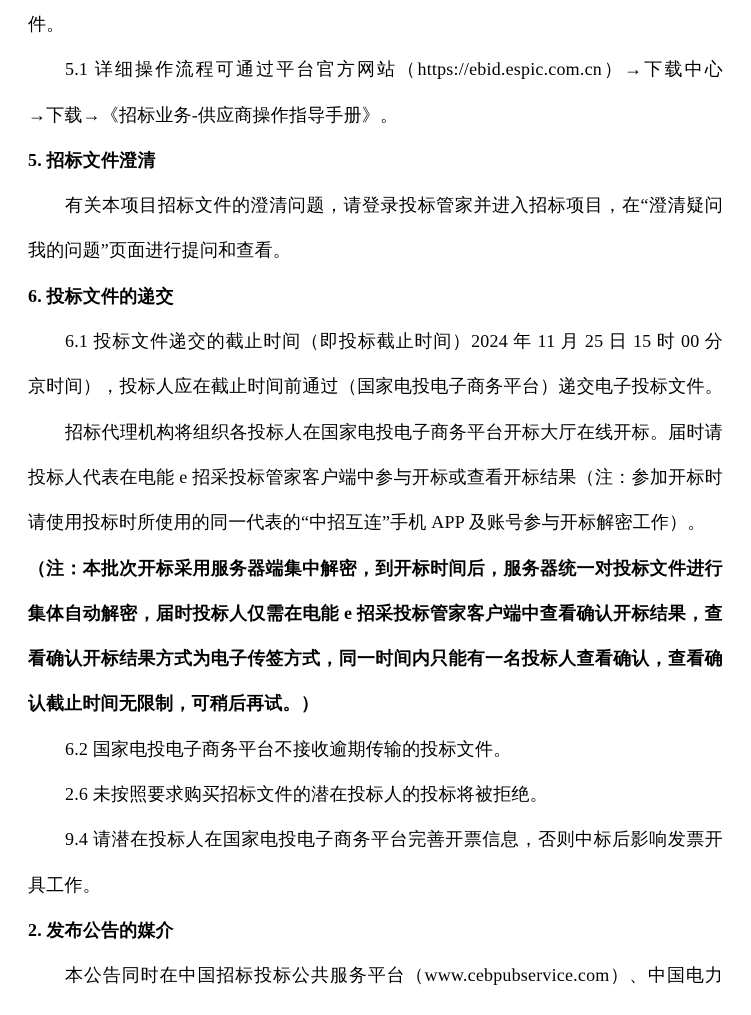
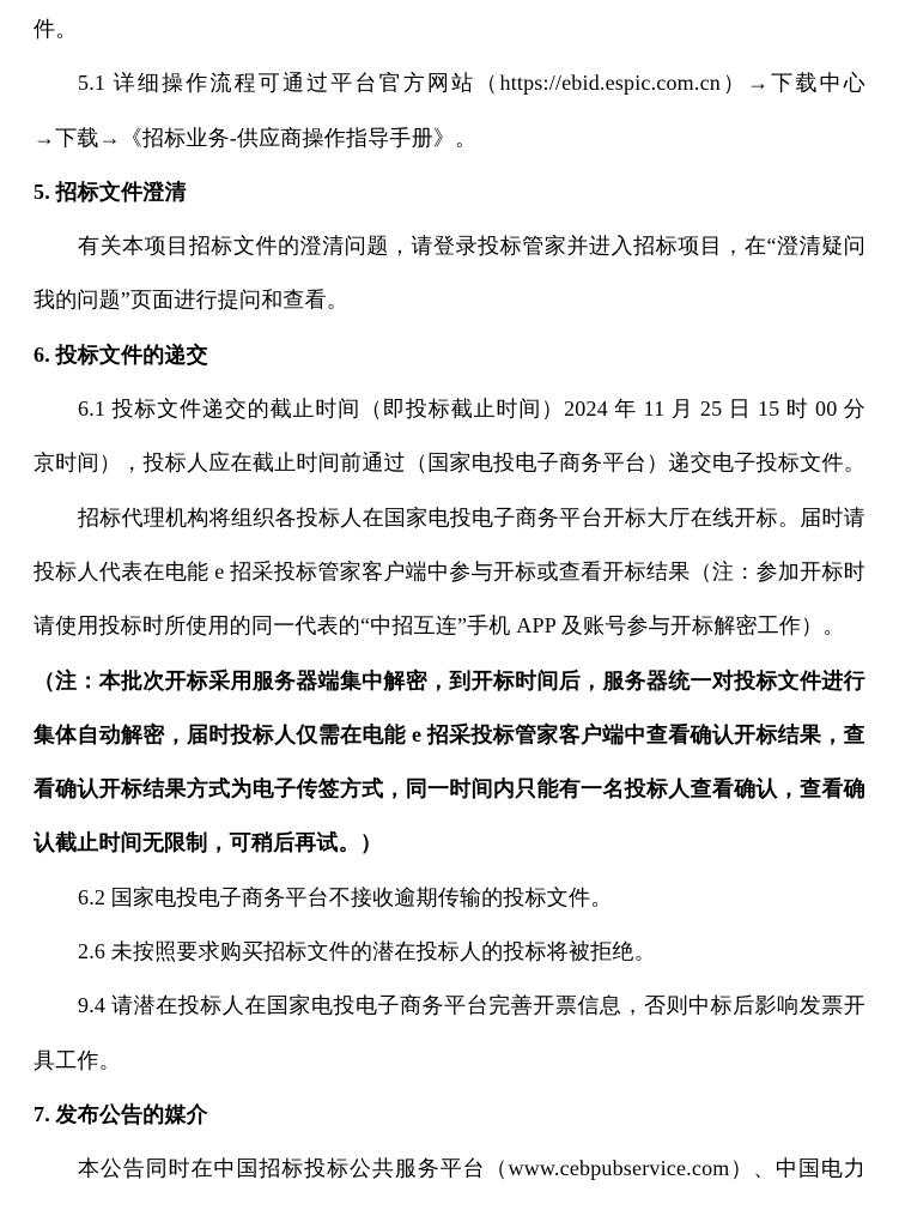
  件。
  5.1 详细操作流程可通过平台官方网站（https://ebid.espic.com.cn）→下载中心
  →下载→《招标业务-供应商操作指导手册》。
  5. 招标文件澄清
  有关本项目招标文件的澄清问题，请登录投标管家并进入招标项目，在“澄清疑问
  我的问题”页面进行提问和查看。
  6. 投标文件的递交
  6.1 投标文件递交的截止时间（即投标截止时间）2024 年 11 月 25 日 15 时 00 分
  京时间），投标人应在截止时间前通过（国家电投电子商务平台）递交电子投标文件。
  招标代理机构将组织各投标人在国家电投电子商务平台开标大厅在线开标。届时请
  投标人代表在电能 e 招采投标管家客户端中参与开标或查看开标结果（注：参加开标时
  请使用投标时所使用的同一代表的“中招互连”手机 APP 及账号参与开标解密工作）。
  （注：本批次开标采用服务器端集中解密，到开标时间后，服务器统一对投标文件进行
  集体自动解密，届时投标人仅需在电能 e 招采投标管家客户端中查看确认开标结果，查
  看确认开标结果方式为电子传签方式，同一时间内只能有一名投标人查看确认，查看确
  认截止时间无限制，可稍后再试。）
  6.2 国家电投电子商务平台不接收逾期传输的投标文件。
  2.6 未按照要求购买招标文件的潜在投标人的投标将被拒绝。
  9.4 请潜在投标人在国家电投电子商务平台完善开票信息，否则中标后影响发票开
  具工作。
- 2. 发布公告的媒介
+ 7. 发布公告的媒介
  本公告同时在中国招标投标公共服务平台（www.cebpubservice.com）、中国电力
